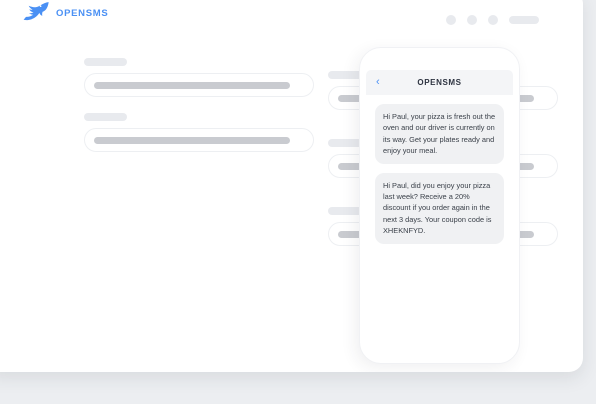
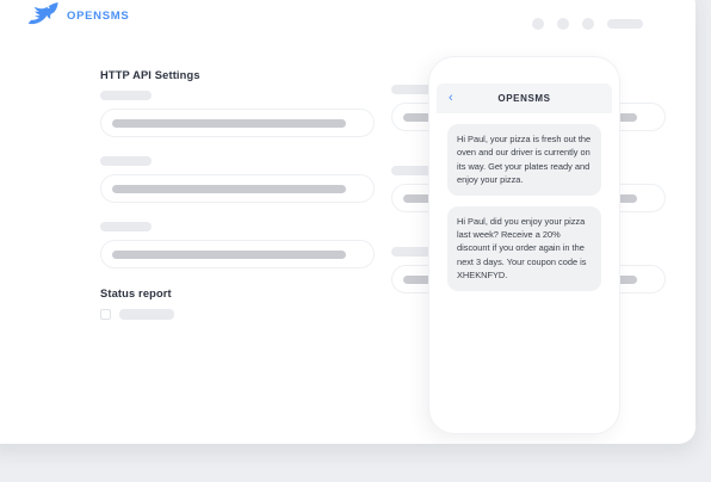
  OPENSMS
+ HTTP API Settings
+ Status report
  ‹
  OPENSMS
- Hi Paul, your pizza is fresh out the oven and our driver is currently on its way. Get your plates ready and enjoy your meal.
+ Hi Paul, your pizza is fresh out the oven and our driver is currently on its way. Get your plates ready and enjoy your pizza.
  Hi Paul, did you enjoy your pizza last week? Receive a 20% discount if you order again in the next 3 days. Your coupon code is XHEKNFYD.
